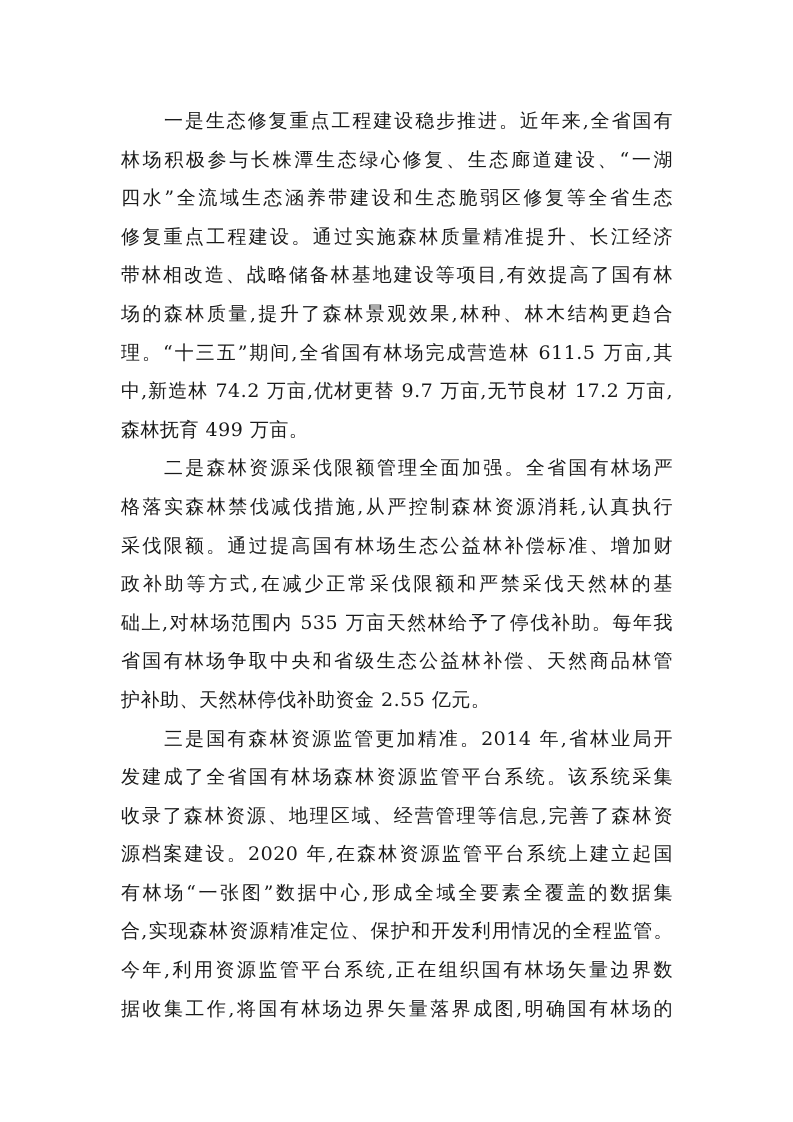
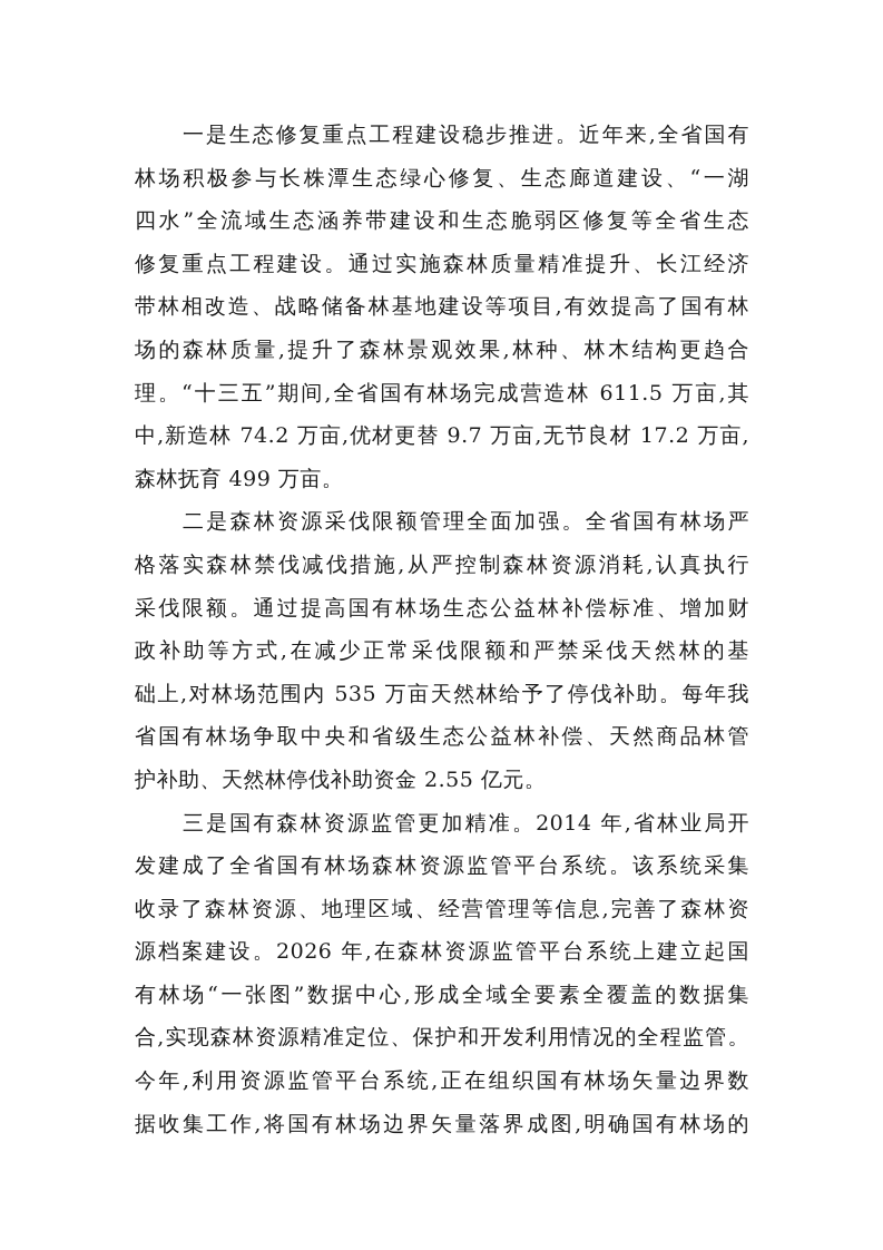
  一是生态修复重点工程建设稳步推进。近年来,全省国有
  林场积极参与长株潭生态绿心修复、生态廊道建设、“一湖
  四水”全流域生态涵养带建设和生态脆弱区修复等全省生态
  修复重点工程建设。通过实施森林质量精准提升、长江经济
  带林相改造、战略储备林基地建设等项目,有效提高了国有林
  场的森林质量,提升了森林景观效果,林种、林木结构更趋合
  理。“十三五”期间,全省国有林场完成营造林 611.5 万亩,其
  中,新造林 74.2 万亩,优材更替 9.7 万亩,无节良材 17.2 万亩,
  森林抚育 499 万亩。
  二是森林资源采伐限额管理全面加强。全省国有林场严
  格落实森林禁伐减伐措施,从严控制森林资源消耗,认真执行
  采伐限额。通过提高国有林场生态公益林补偿标准、增加财
  政补助等方式,在减少正常采伐限额和严禁采伐天然林的基
  础上,对林场范围内 535 万亩天然林给予了停伐补助。每年我
  省国有林场争取中央和省级生态公益林补偿、天然商品林管
  护补助、天然林停伐补助资金 2.55 亿元。
  三是国有森林资源监管更加精准。2014 年,省林业局开
  发建成了全省国有林场森林资源监管平台系统。该系统采集
  收录了森林资源、地理区域、经营管理等信息,完善了森林资
- 源档案建设。2020 年,在森林资源监管平台系统上建立起国
+ 源档案建设。2026 年,在森林资源监管平台系统上建立起国
  有林场“一张图”数据中心,形成全域全要素全覆盖的数据集
  合,实现森林资源精准定位、保护和开发利用情况的全程监管。
  今年,利用资源监管平台系统,正在组织国有林场矢量边界数
  据收集工作,将国有林场边界矢量落界成图,明确国有林场的
